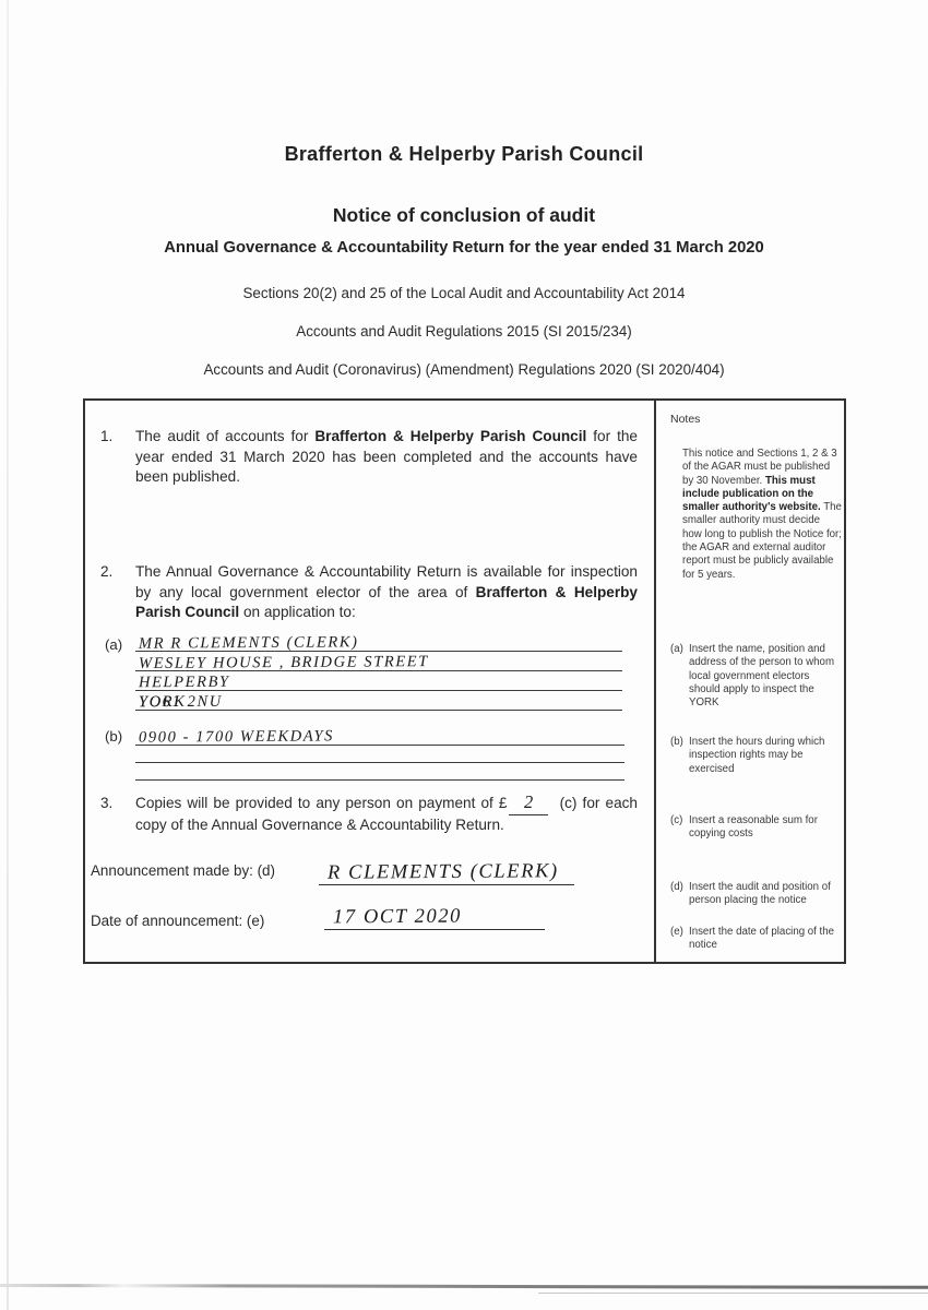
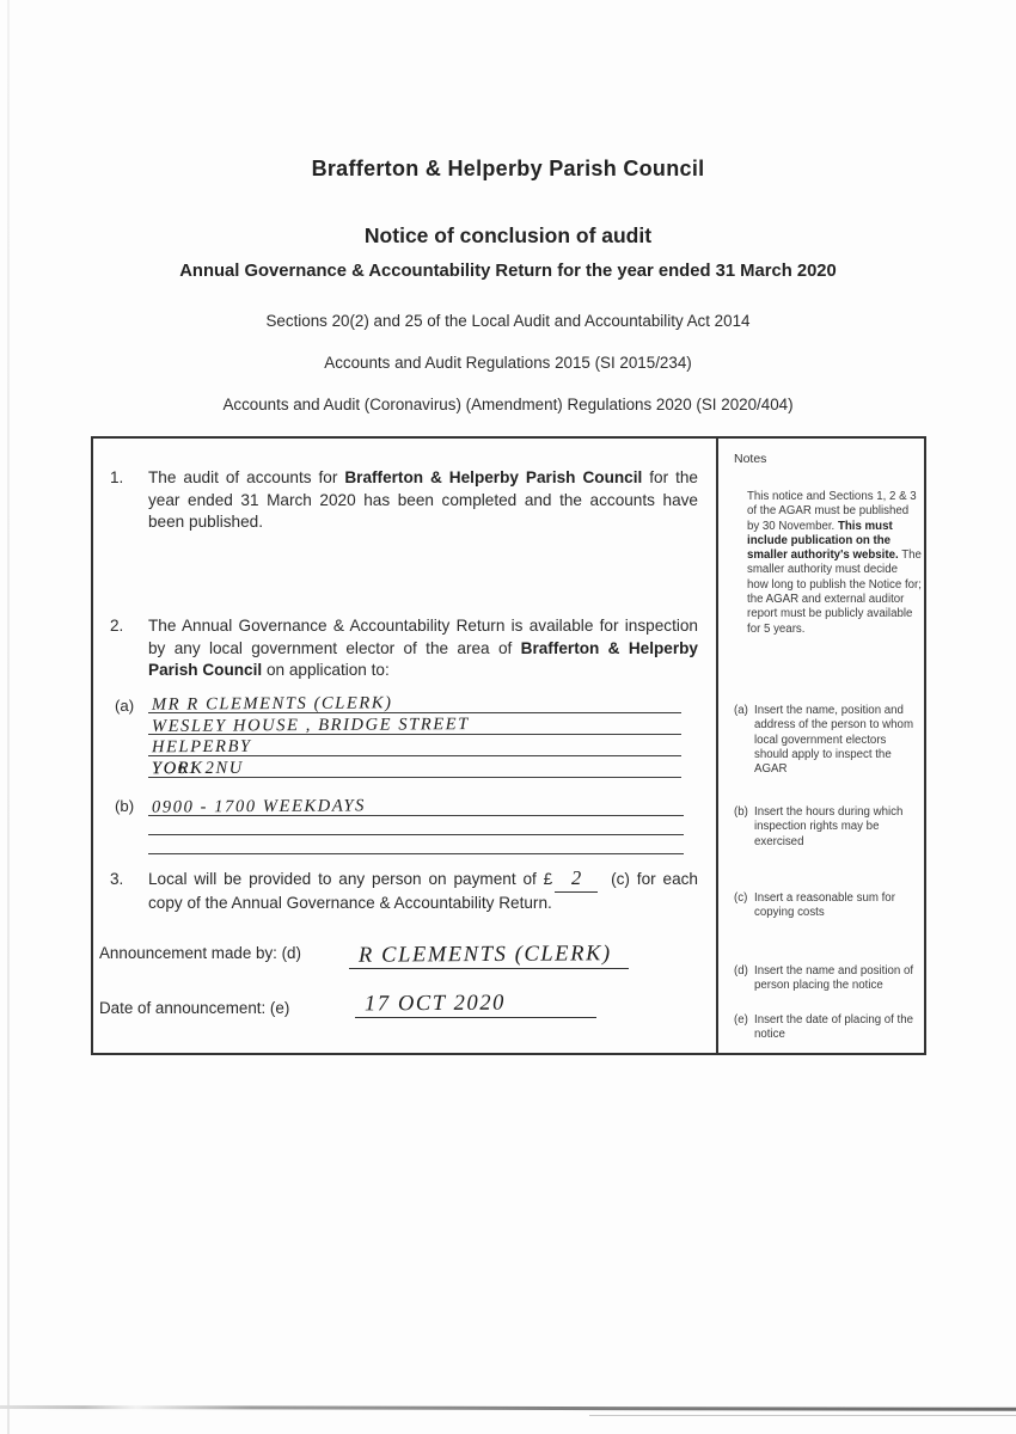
  Brafferton & Helperby Parish Council
  Notice of conclusion of audit
  Annual Governance & Accountability Return for the year ended 31 March 2020
  Sections 20(2) and 25 of the Local Audit and Accountability Act 2014
  Accounts and Audit Regulations 2015 (SI 2015/234)
  Accounts and Audit (Coronavirus) (Amendment) Regulations 2020 (SI 2020/404)
  1.
  The audit of accounts for Brafferton & Helperby Parish Council for the year ended 31 March 2020 has been completed and the accounts have been published.
  2.
  The Annual Governance & Accountability Return is available for inspection by any local government elector of the area of Brafferton & Helperby Parish Council on application to:
  (a)
  MR R CLEMENTS (CLERK)
  WESLEY HOUSE , BRIDGE STREET
  HELPERBY
  YORK
  YO61 2NU
  (b)
  0900 - 1700 WEEKDAYS
  3.
- Copies will be provided to any person on payment of £ 2 (c) for each copy of the Annual Governance & Accountability Return.
+ Local will be provided to any person on payment of £ 2 (c) for each copy of the Annual Governance & Accountability Return.
  Announcement made by: (d)
  R CLEMENTS (CLERK)
  Date of announcement: (e)
  17 OCT 2020
  Notes
  This notice and Sections 1, 2 & 3 of the AGAR must be published by 30 November. This must include publication on the smaller authority's website. The smaller authority must decide how long to publish the Notice for; the AGAR and external auditor report must be publicly available for 5 years.
  (a)
- Insert the name, position and address of the person to whom local government electors should apply to inspect the YORK
+ Insert the name, position and address of the person to whom local government electors should apply to inspect the AGAR
  (b)
  Insert the hours during which inspection rights may be exercised
  (c)
  Insert a reasonable sum for copying costs
  (d)
- Insert the audit and position of person placing the notice
+ Insert the name and position of person placing the notice
  (e)
  Insert the date of placing of the notice
